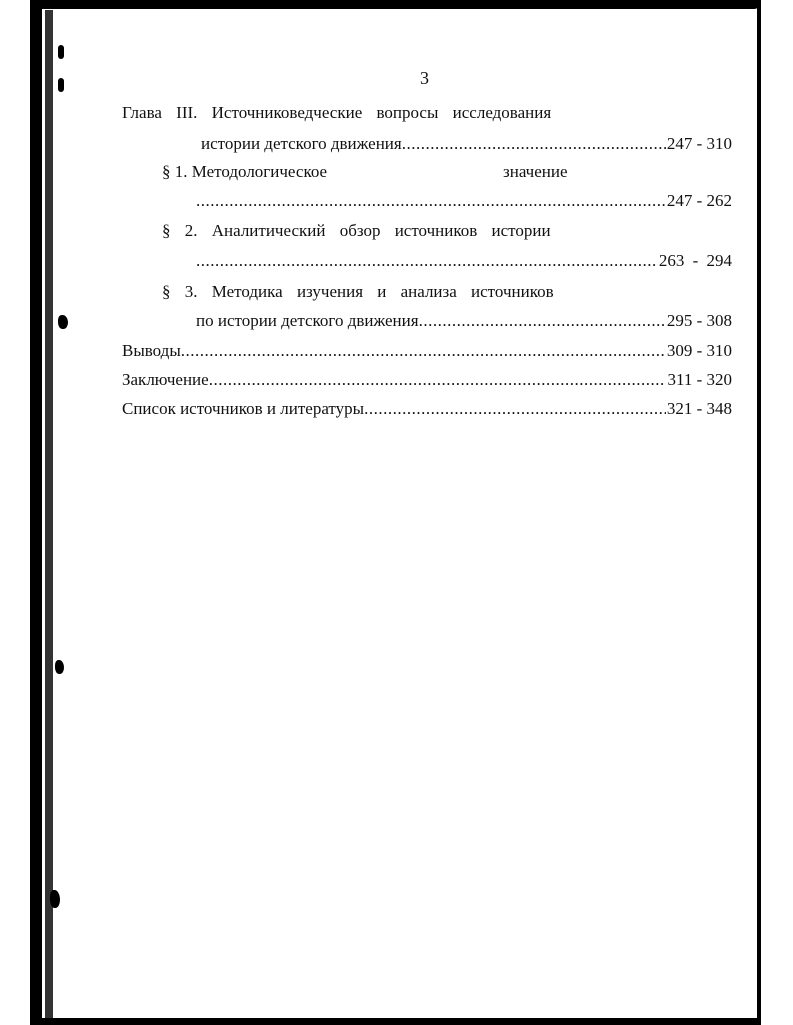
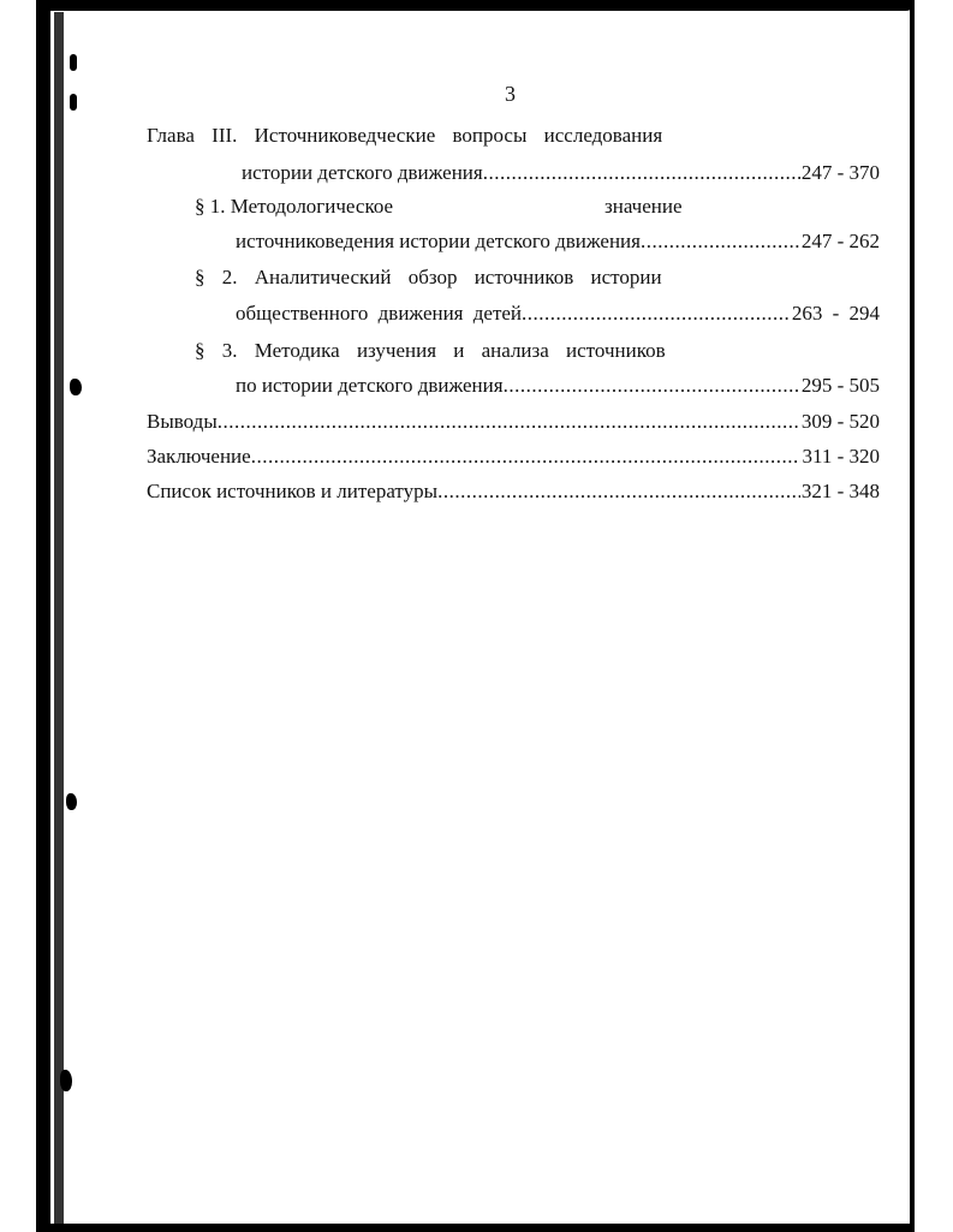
  3
  Глава III. Источниковедческие вопросы исследования
  истории детского движения
- 247 - 310
+ 247 - 370
  § 1. Методологическое
  значение
+ источниковедения истории детского движения
  247 - 262
  § 2. Аналитический обзор источников истории
+ общественного движения детей
  263 - 294
  § 3. Методика изучения и анализа источников
  по истории детского движения
- 295 - 308
+ 295 - 505
  Выводы
- 309 - 310
+ 309 - 520
  Заключение
  311 - 320
  Список источников и литературы
  321 - 348
